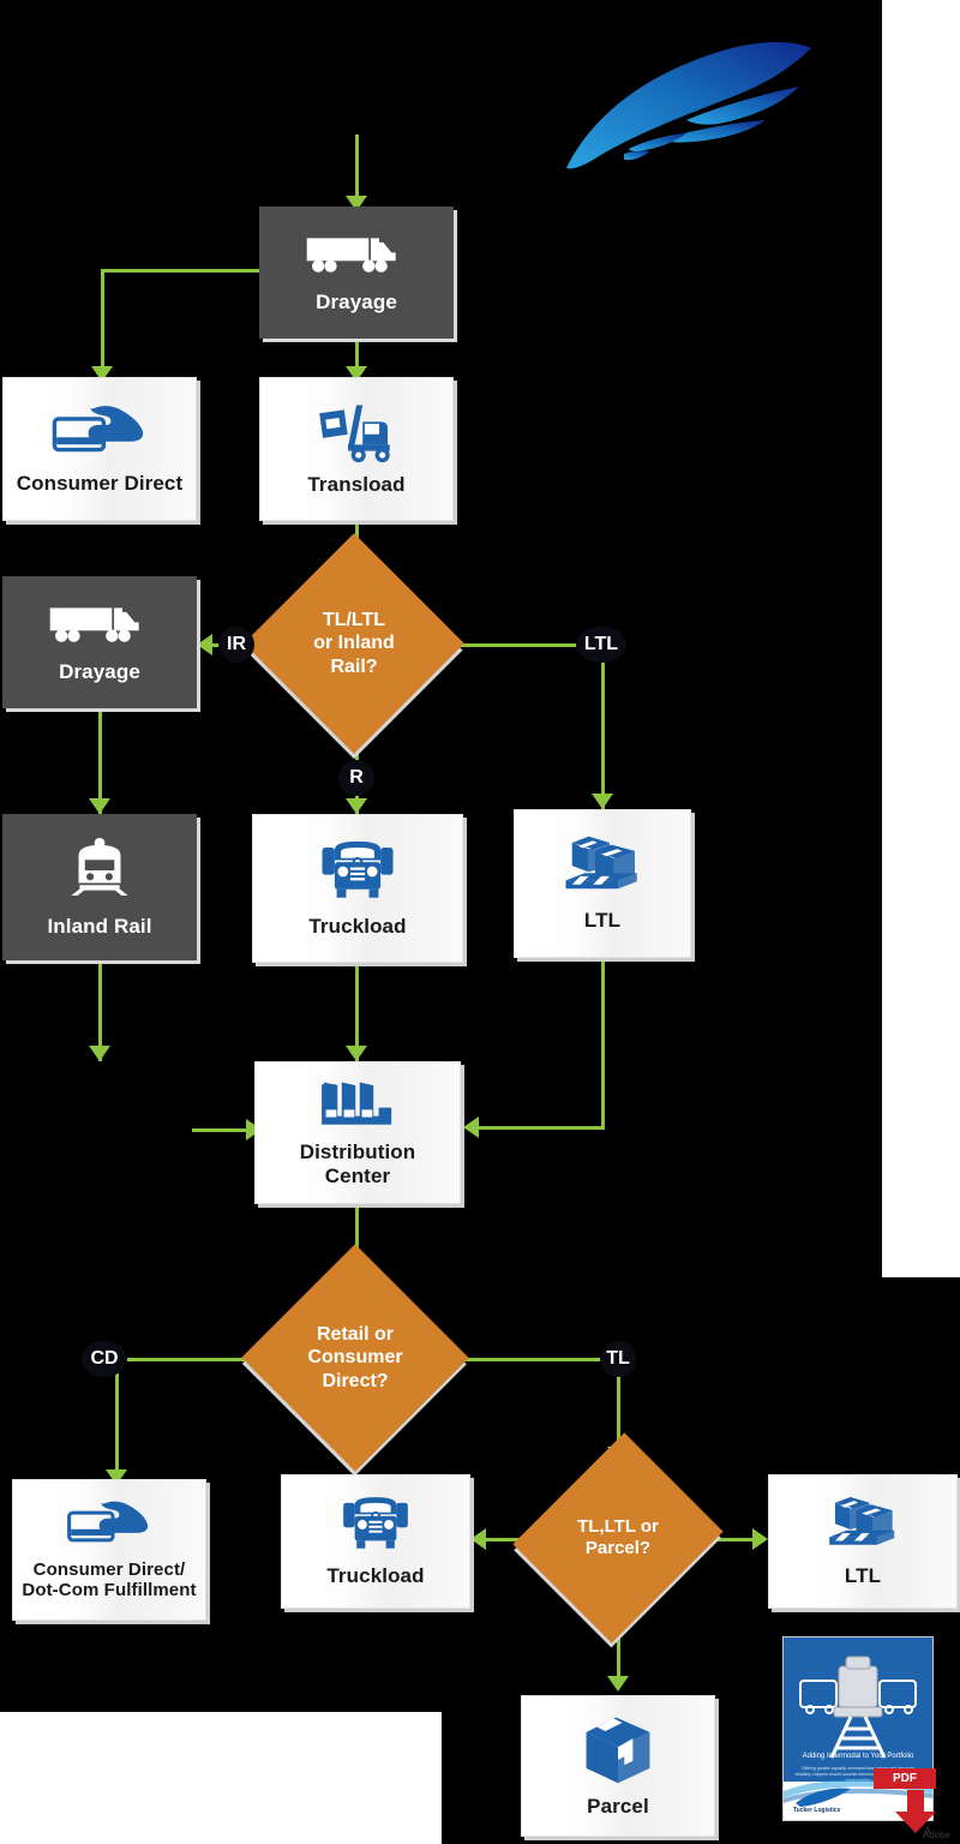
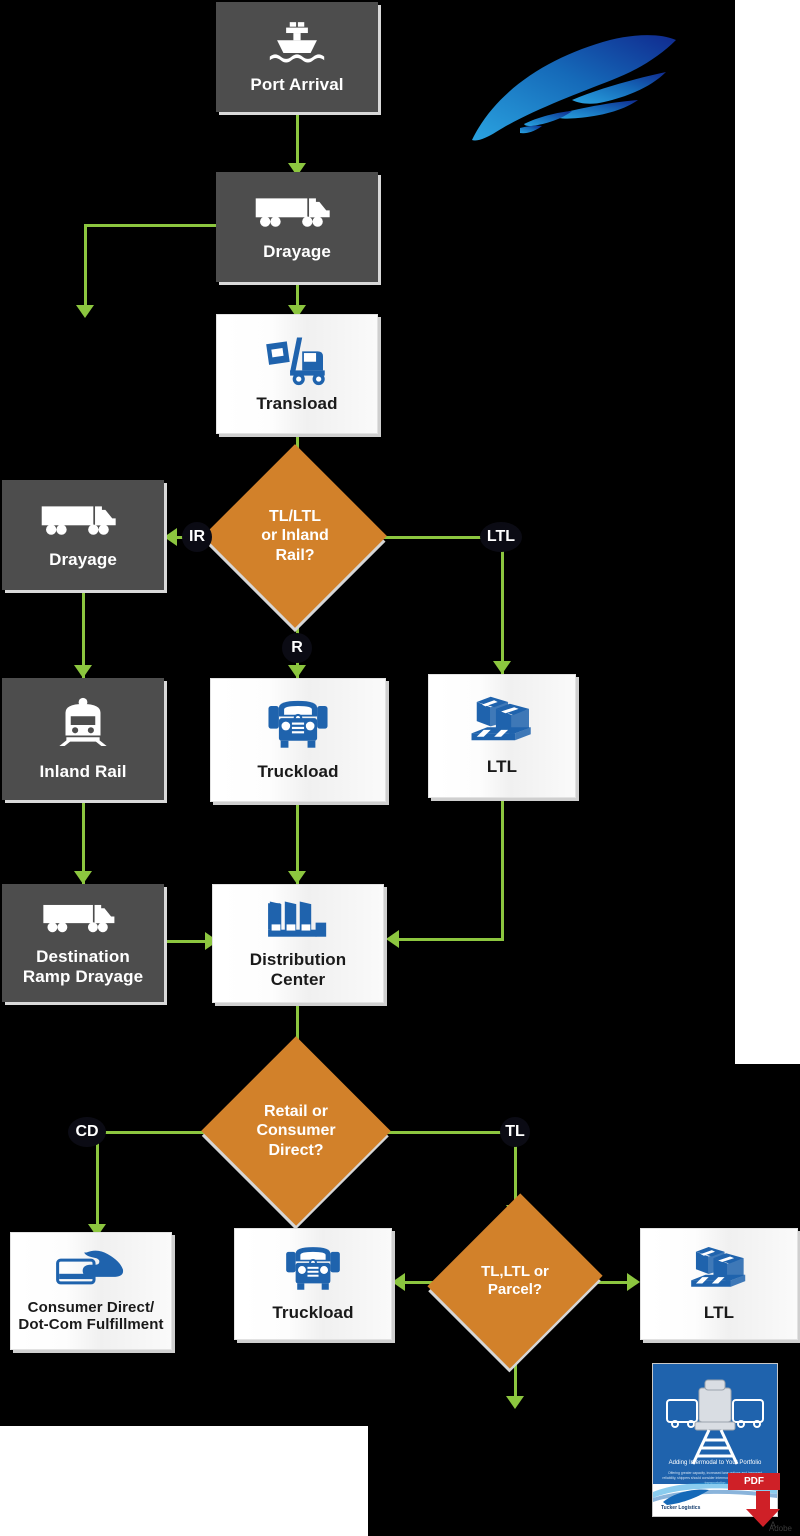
+ Port Arrival
  Drayage
- Consumer Direct
  Transload
  TL/LTL
  or Inland
  Rail?
  Drayage
  Inland Rail
  Truckload
  LTL
+ Destination
+ Ramp Drayage
  Distribution
  Center
  Retail or
  Consumer
  Direct?
  Consumer Direct/
  Dot-Com Fulfillment
  Truckload
  TL,LTL or
  Parcel?
  LTL
- Parcel
  IR
  R
  LTL
  CD
  TL
  PDF
  A
  Adobe
